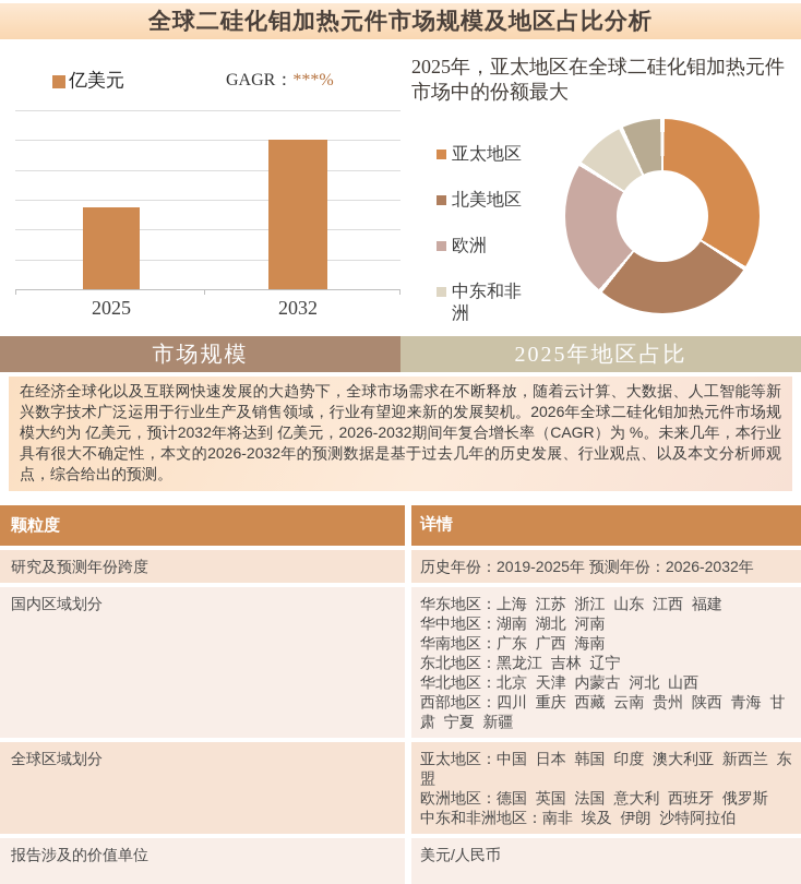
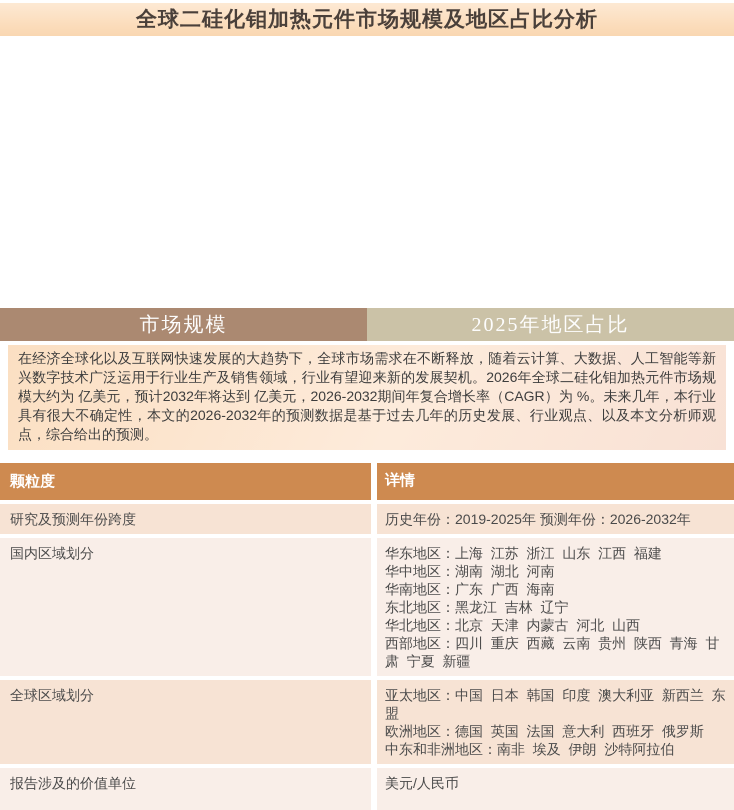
  全球二硅化钼加热元件市场规模及地区占比分析
- 亿美元
- GAGR：***%
- 2025
- 2032
- 2025年，亚太地区在全球二硅化钼加热元件市场中的份额最大
- 亚太地区
- 北美地区
- 欧洲
- 中东和非洲
  市场规模
  2025年地区占比
  在经济全球化以及互联网快速发展的大趋势下，全球市场需求在不断释放，随着云计算、大数据、人工智能等新兴数字技术广泛运用于行业生产及销售领域，行业有望迎来新的发展契机。2026年全球二硅化钼加热元件市场规模大约为 亿美元，预计2032年将达到 亿美元，2026-2032期间年复合增长率（CAGR）为 %。未来几年，本行业具有很大不确定性，本文的2026-2032年的预测数据是基于过去几年的历史发展、行业观点、以及本文分析师观点，综合给出的预测。
  颗粒度
  详情
  研究及预测年份跨度
  历史年份：2019-2025年 预测年份：2026-2032年
  国内区域划分
  华东地区：上海 江苏 浙江 山东 江西 福建
  华中地区：湖南 湖北 河南
  华南地区：广东 广西 海南
  东北地区：黑龙江 吉林 辽宁
  华北地区：北京 天津 内蒙古 河北 山西
  西部地区：四川 重庆 西藏 云南 贵州 陕西 青海 甘肃 宁夏 新疆
  全球区域划分
  亚太地区：中国 日本 韩国 印度 澳大利亚 新西兰 东盟
  欧洲地区：德国 英国 法国 意大利 西班牙 俄罗斯
  中东和非洲地区：南非 埃及 伊朗 沙特阿拉伯
  报告涉及的价值单位
  美元/人民币
